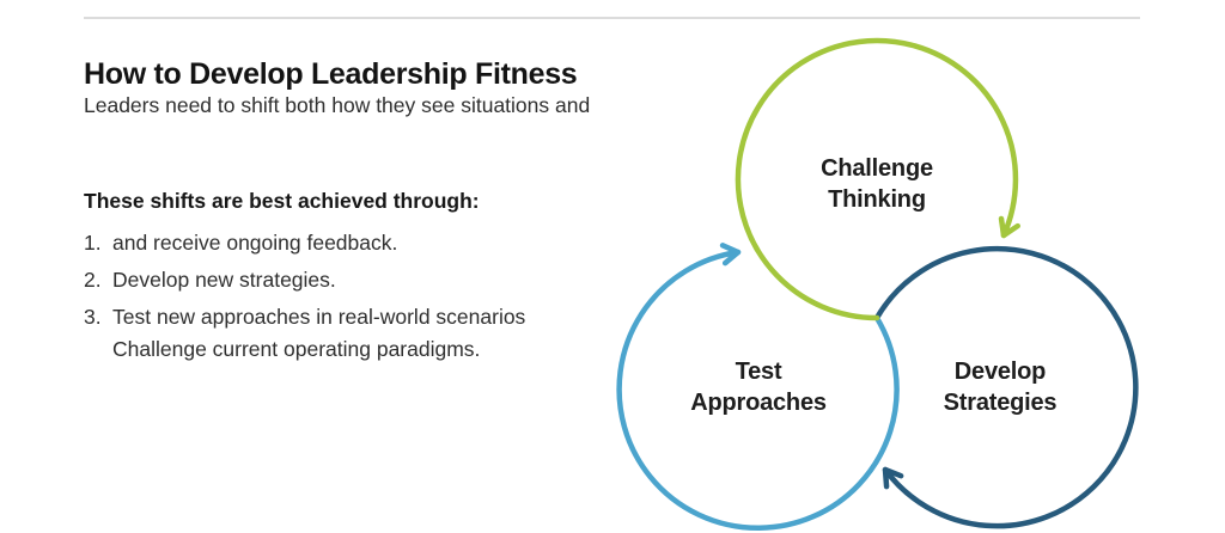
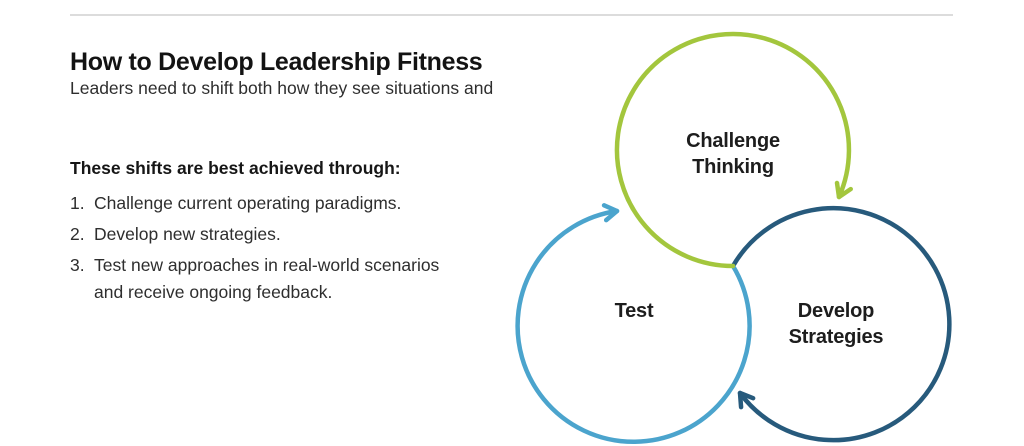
  How to Develop Leadership Fitness
  Leaders need to shift both how they see situations and
  These shifts are best achieved through:
  1.
- and receive ongoing feedback.
+ Challenge current operating paradigms.
  2.
  Develop new strategies.
  3.
  Test new approaches in real-world scenarios
- Challenge current operating paradigms.
+ and receive ongoing feedback.
  Challenge
  Thinking
  Test
- Approaches
  Develop
  Strategies
